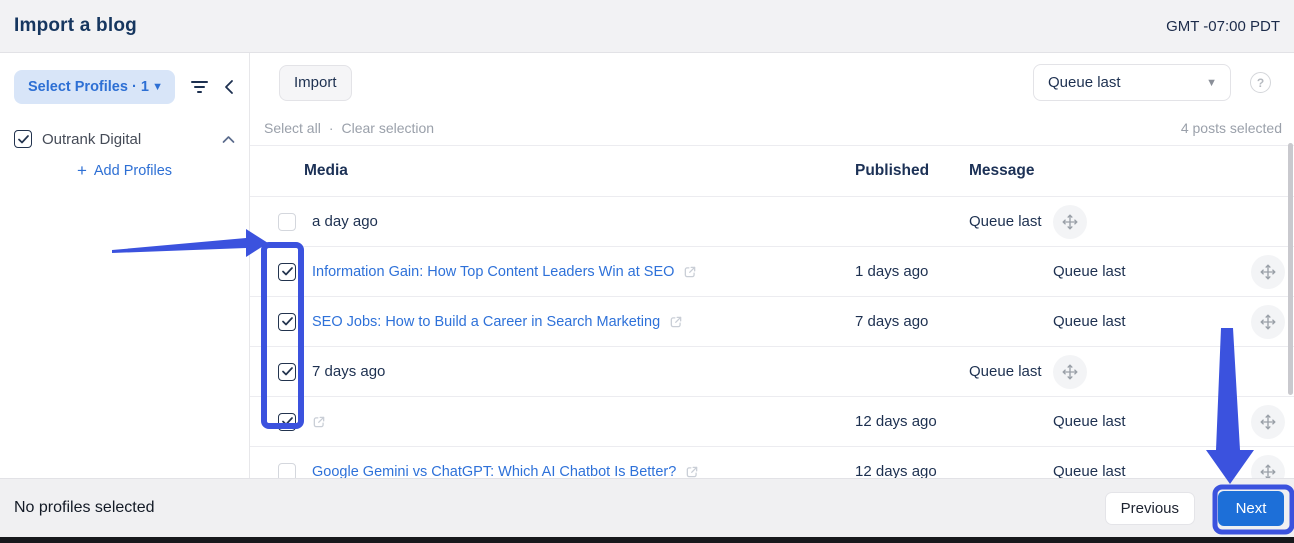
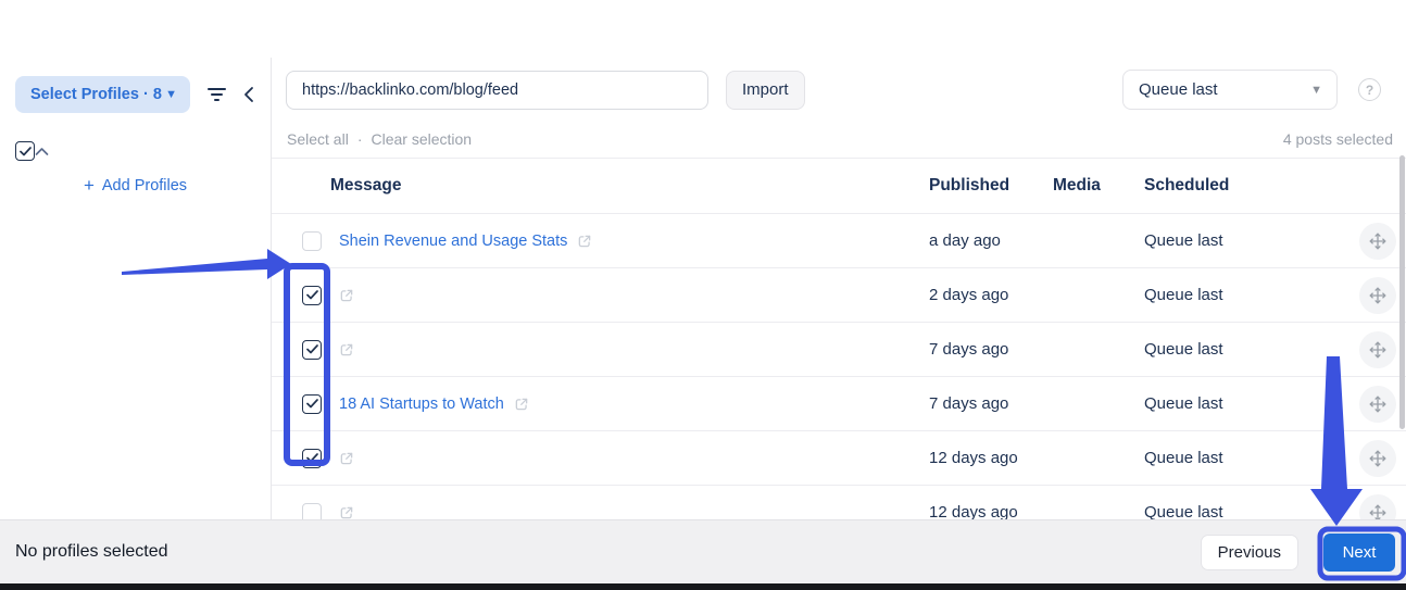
- Import a blog
- GMT -07:00 PDT
- Select Profiles · 1
+ Select Profiles · 8
  ▼
- Outrank Digital
  +
  Add Profiles
+ https://backlinko.com/blog/feed
  Import
  Queue last
  ▼
  ?
  Select all
  ·
  Clear selection
  4 posts selected
- Media
+ Message
  Published
- Message
+ Media
+ Scheduled
+ Shein Revenue and Usage Stats
  a day ago
  Queue last
- Information Gain: How Top Content Leaders Win at SEO
- 1 days ago
+ 2 days ago
  Queue last
- SEO Jobs: How to Build a Career in Search Marketing
  7 days ago
  Queue last
+ 18 AI Startups to Watch
  7 days ago
  Queue last
  12 days ago
  Queue last
- Google Gemini vs ChatGPT: Which AI Chatbot Is Better?
  12 days ago
  Queue last
  No profiles selected
  Previous
  Next
